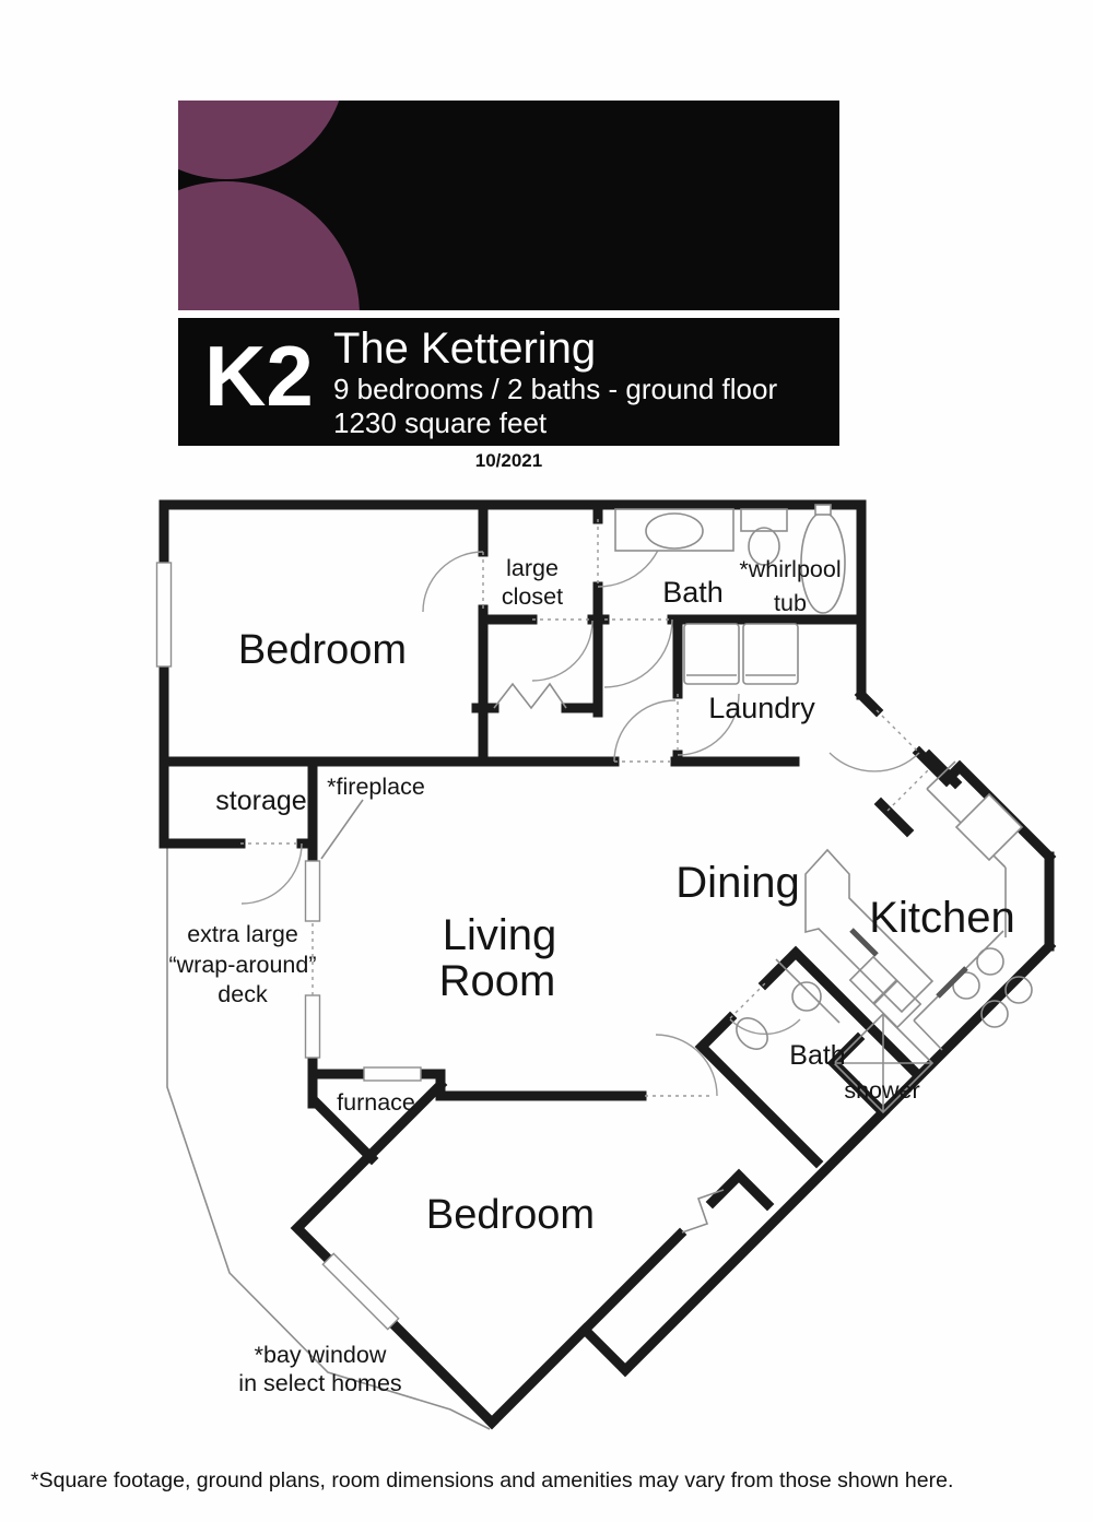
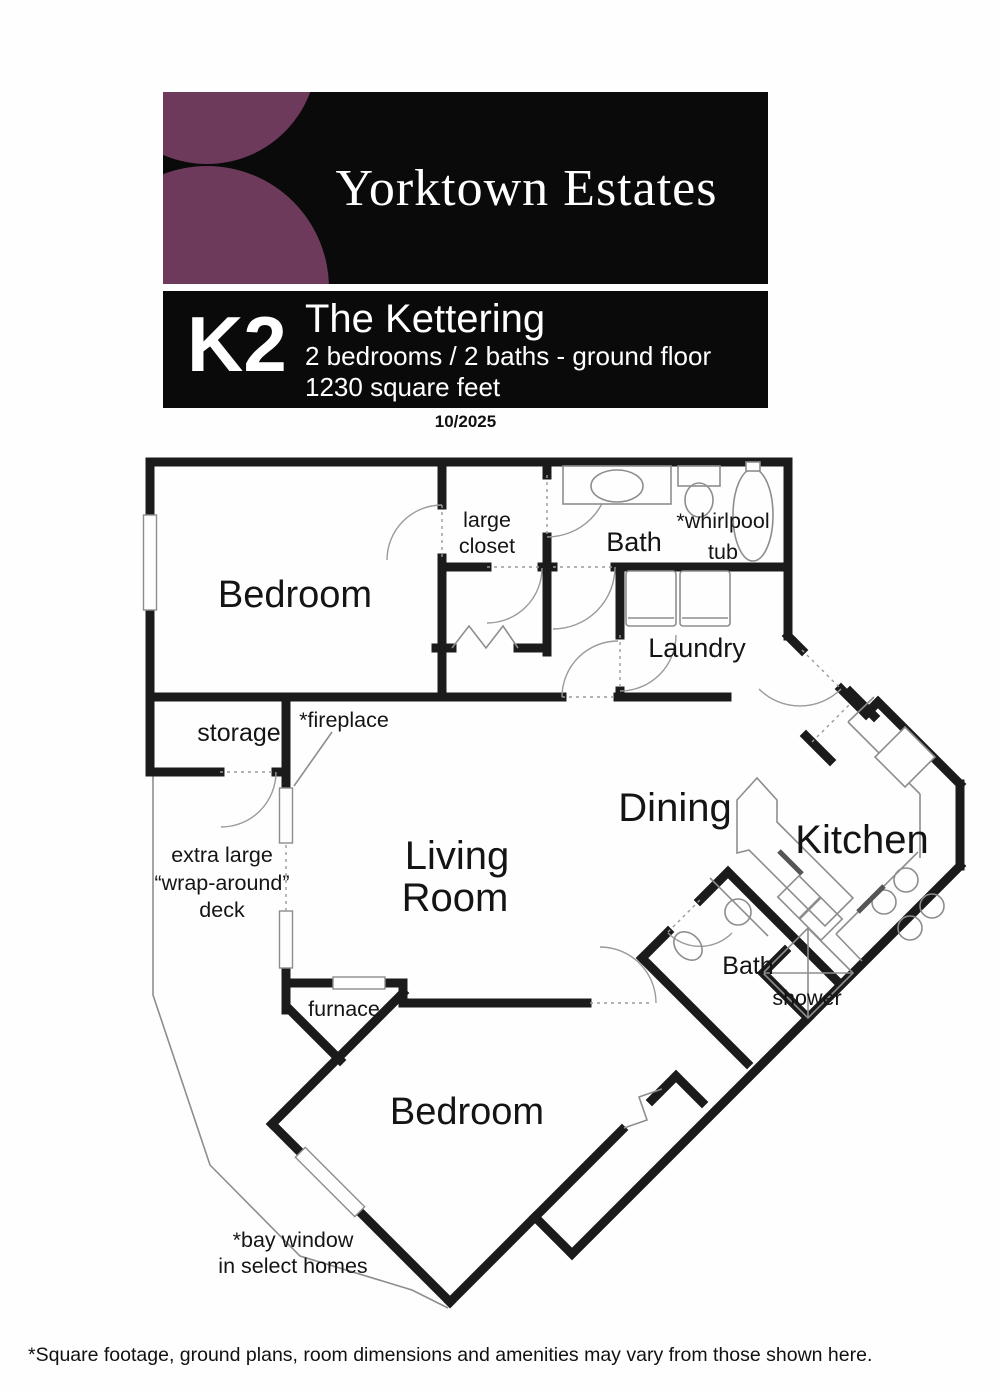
+ Yorktown Estates
  K2
  The Kettering
- 9 bedrooms / 2 baths - ground floor
+ 2 bedrooms / 2 baths - ground floor
  1230 square feet
- 10/2021
+ 10/2025
  Bedroom
  large
  closet
  Bath
  *whirlpool
  tub
  Laundry
  storage
  *fireplace
  extra large
  “wrap-around”
  deck
  Living
  Room
  Dining
  Kitchen
  furnace
  Bath
  shower
  Bedroom
  *bay window
  in select homes
  *Square footage, ground plans, room dimensions and amenities may vary from those shown here.
